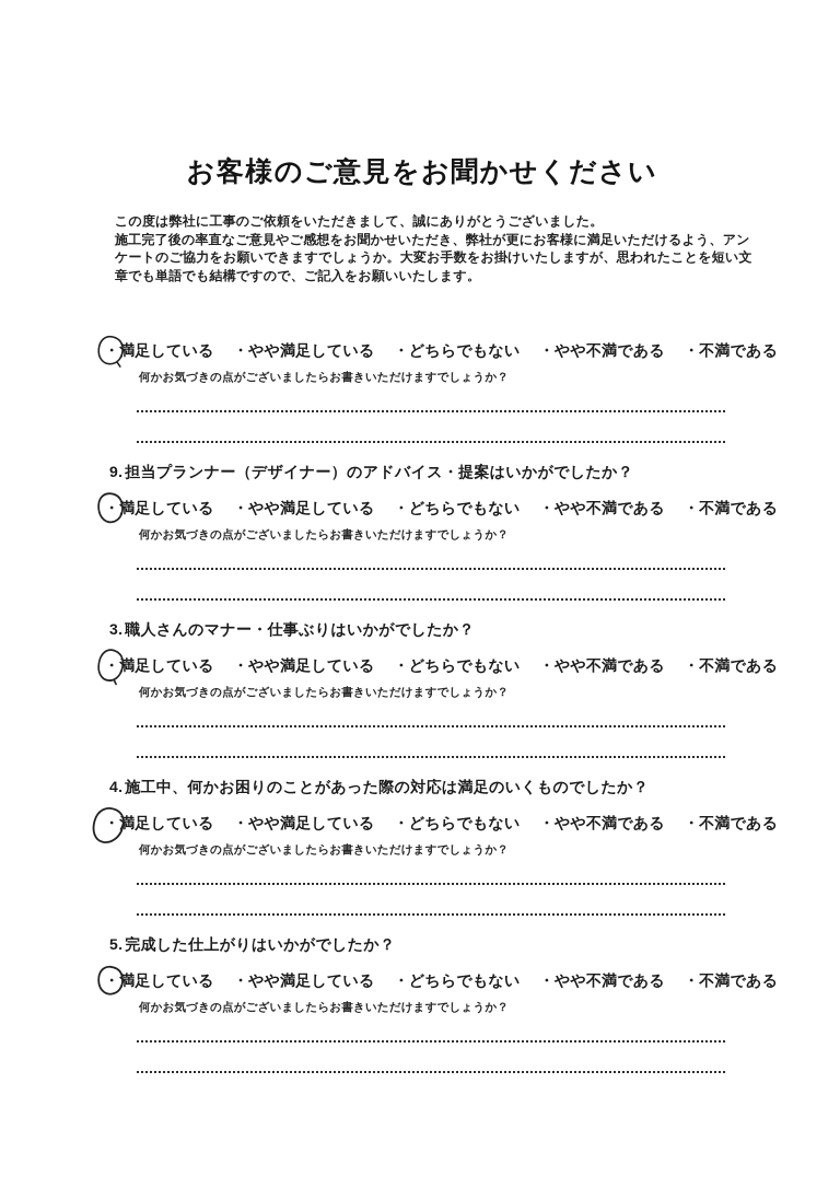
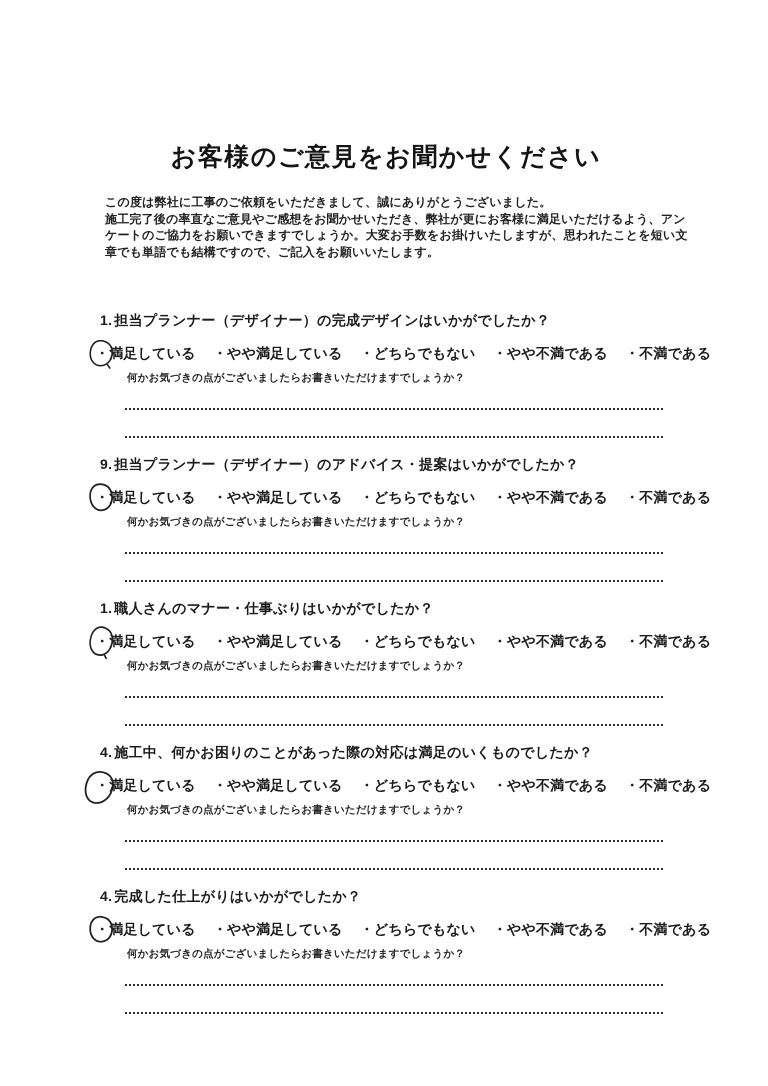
  お客様のご意見をお聞かせください
  この度は弊社に工事のご依頼をいただきまして、誠にありがとうございました。
  施工完了後の率直なご意見やご感想をお聞かせいただき、弊社が更にお客様に満足いただけるよう、アン
  ケートのご協力をお願いできますでしょうか。大変お手数をお掛けいたしますが、思われたことを短い文
  章でも単語でも結構ですので、ご記入をお願いいたします。
+ 1. 担当プランナー（デザイナー）の完成デザインはいかがでしたか？
  ・満足している ・やや満足している ・どちらでもない ・やや不満である ・不満である
  何かお気づきの点がございましたらお書きいただけますでしょうか？
  9. 担当プランナー（デザイナー）のアドバイス・提案はいかがでしたか？
  ・満足している ・やや満足している ・どちらでもない ・やや不満である ・不満である
  何かお気づきの点がございましたらお書きいただけますでしょうか？
- 3. 職人さんのマナー・仕事ぶりはいかがでしたか？
+ 1. 職人さんのマナー・仕事ぶりはいかがでしたか？
  ・満足している ・やや満足している ・どちらでもない ・やや不満である ・不満である
  何かお気づきの点がございましたらお書きいただけますでしょうか？
  4. 施工中、何かお困りのことがあった際の対応は満足のいくものでしたか？
  ・満足している ・やや満足している ・どちらでもない ・やや不満である ・不満である
  何かお気づきの点がございましたらお書きいただけますでしょうか？
- 5. 完成した仕上がりはいかがでしたか？
+ 4. 完成した仕上がりはいかがでしたか？
  ・満足している ・やや満足している ・どちらでもない ・やや不満である ・不満である
  何かお気づきの点がございましたらお書きいただけますでしょうか？
